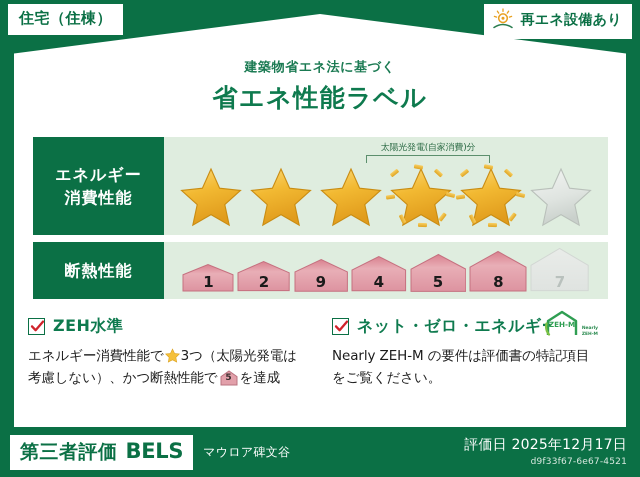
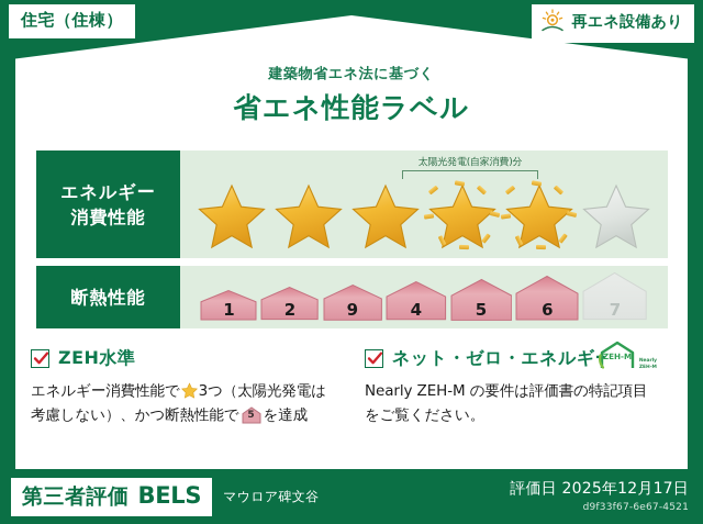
  住宅（住棟）
  再エネ設備あり
  建築物省エネ法に基づく
  省エネ性能ラベル
  エネルギー
  消費性能
  太陽光発電(自家消費)分
  断熱性能
  1
  2
  9
  4
  5
- 8
+ 6
  7
  ZEH水準
  エネルギー消費性能で 3つ（太陽光発電は考慮しない）、かつ断熱性能で
  5
  を達成
  ネット・ゼロ・エネルギー
  ZEH-M
  Nearly ZEH-M の要件は評価書の特記項目をご覧ください。
  第三者評価
  BELS
  マウロア碑文谷
  評価日 2025年12月17日
  d9f33f67-6e67-4521
